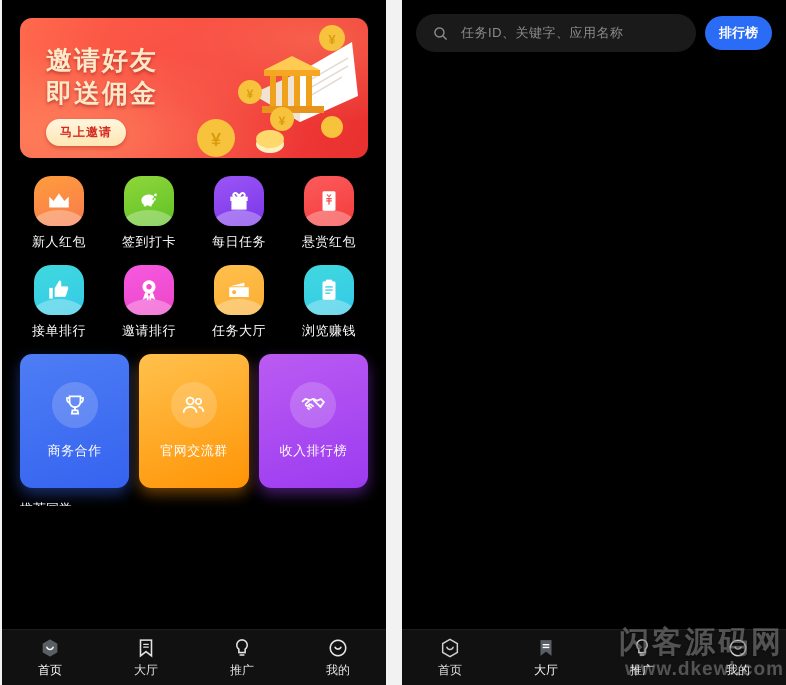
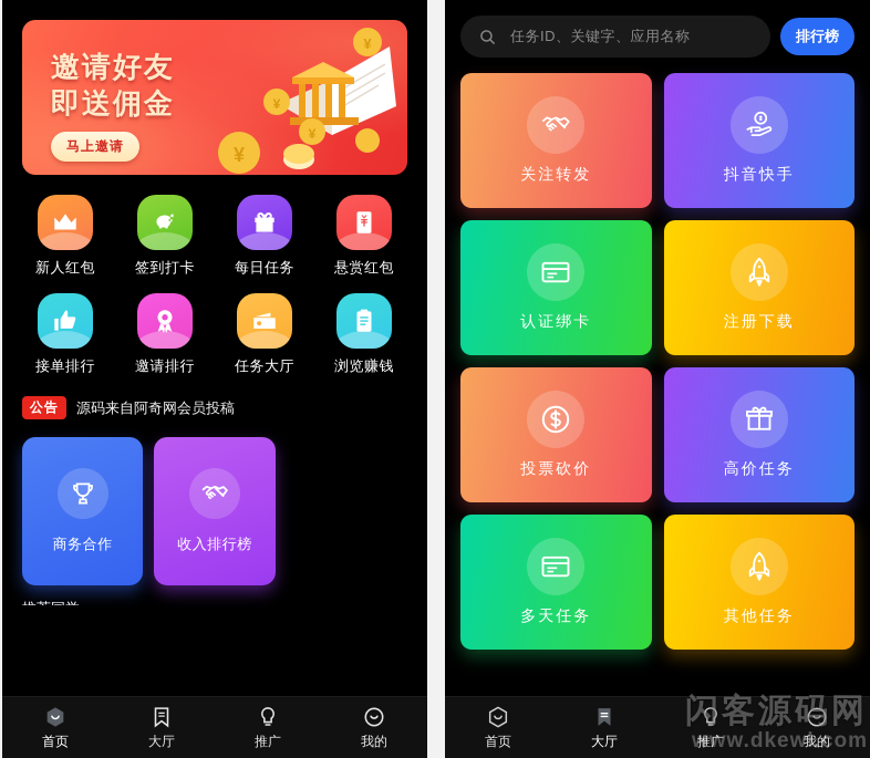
  邀请好友
  即送佣金
  马上邀请
  ¥
  ¥
  ¥
  ¥
  新人红包
  签到打卡
  每日任务
  悬赏红包
  接单排行
  邀请排行
  任务大厅
  浏览赚钱
+ 公告
+ 源码来自阿奇网会员投稿
  商务合作
- 官网交流群
  收入排行榜
  首页
  大厅
  推广
  我的
  任务ID、关键字、应用名称
  排行榜
+ 关注转发
+ 抖音快手
+ 认证绑卡
+ 注册下载
+ 投票砍价
+ 高价任务
+ 多天任务
+ 其他任务
  首页
  大厅
  推广
  我的
  闪客源码网
  www.dkewl.com
